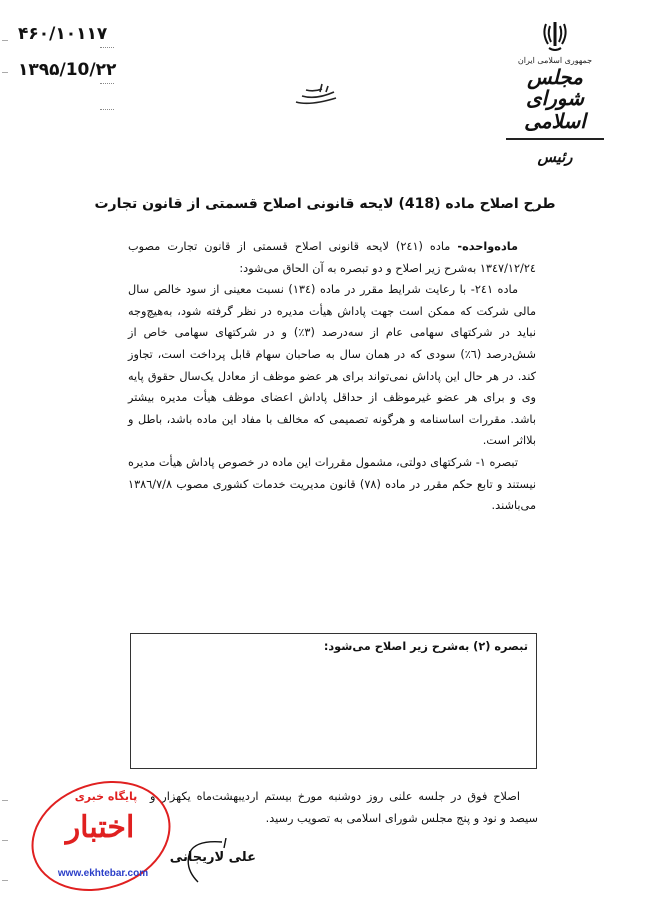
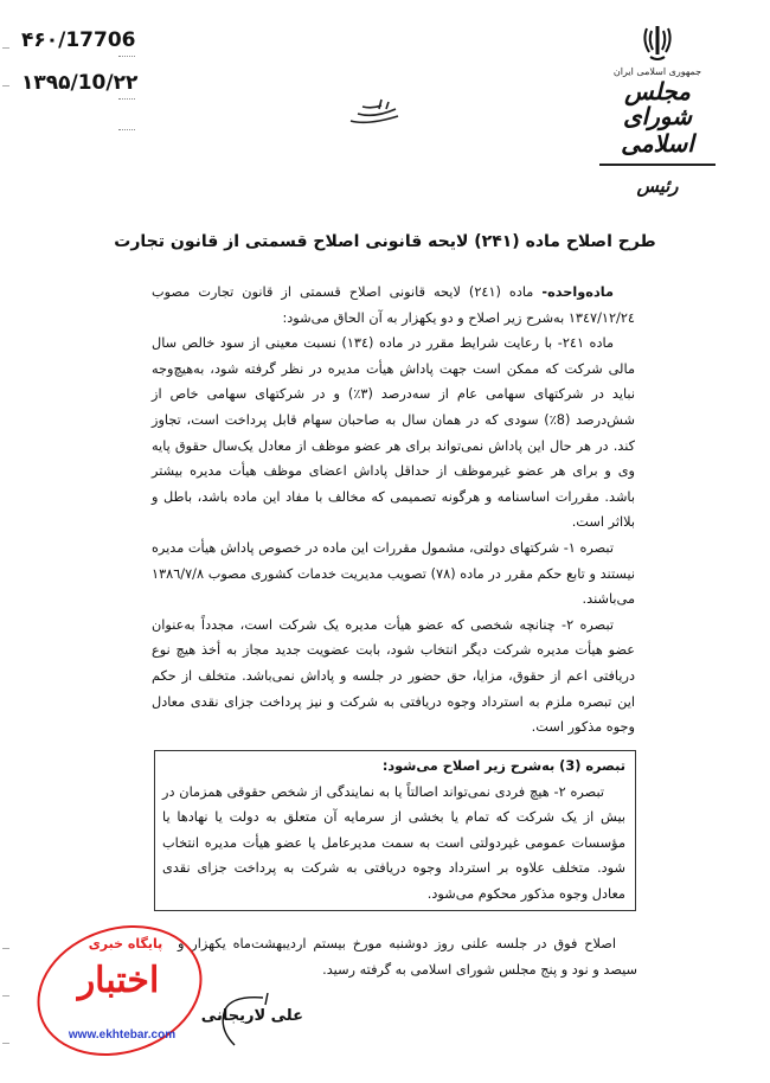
- ۴۶۰/۱۰۱۱۷
+ ۴۶۰/17706
  ۱۳۹۵/10/۲۲
  جمهوری اسلامی ایران
  مجلس شورای
  اسلامی
  رئیس
- طرح اصلاح ماده (418) لایحه قانونی اصلاح قسمتی از قانون تجارت
+ طرح اصلاح ماده (۲۴۱) لایحه قانونی اصلاح قسمتی از قانون تجارت
- ماده‌واحده- ماده (٢٤١) لایحه قانونی اصلاح قسمتی از قانون تجارت مصوب ١٣٤٧/١٢/٢٤ به‌شرح زیر اصلاح و دو تبصره به آن الحاق می‌شود:
+ ماده‌واحده- ماده (٢٤١) لایحه قانونی اصلاح قسمتی از قانون تجارت مصوب ١٣٤٧/١٢/٢٤ به‌شرح زیر اصلاح و دو یکهزار به آن الحاق می‌شود:
- ماده ٢٤١- با رعایت شرایط مقرر در ماده (١٣٤) نسبت معینی از سود خالص سال مالی شرکت که ممکن است جهت پاداش هیأت مدیره در نظر گرفته شود، به‌هیچ‌وجه نباید در شرکتهای سهامی عام از سه‌درصد (٣٪) و در شرکتهای سهامی خاص از شش‌درصد (٦٪) سودی که در همان سال به صاحبان سهام قابل پرداخت است، تجاوز کند. در هر حال این پاداش نمی‌تواند برای هر عضو موظف از معادل یک‌سال حقوق پایه وی و برای هر عضو غیرموظف از حداقل پاداش اعضای موظف هیأت مدیره بیشتر باشد. مقررات اساسنامه و هرگونه تصمیمی که مخالف با مفاد این ماده باشد، باطل و بلااثر است.
+ ماده ٢٤١- با رعایت شرایط مقرر در ماده (١٣٤) نسبت معینی از سود خالص سال مالی شرکت که ممکن است جهت پاداش هیأت مدیره در نظر گرفته شود، به‌هیچ‌وجه نباید در شرکتهای سهامی عام از سه‌درصد (٣٪) و در شرکتهای سهامی خاص از شش‌درصد (8٪) سودی که در همان سال به صاحبان سهام قابل پرداخت است، تجاوز کند. در هر حال این پاداش نمی‌تواند برای هر عضو موظف از معادل یک‌سال حقوق پایه وی و برای هر عضو غیرموظف از حداقل پاداش اعضای موظف هیأت مدیره بیشتر باشد. مقررات اساسنامه و هرگونه تصمیمی که مخالف با مفاد این ماده باشد، باطل و بلااثر است.
- تبصره ١- شرکتهای دولتی، مشمول مقررات این ماده در خصوص پاداش هیأت مدیره نیستند و تابع حکم مقرر در ماده (٧٨) قانون مدیریت خدمات کشوری مصوب ١٣٨٦/٧/٨ می‌باشند.
+ تبصره ١- شرکتهای دولتی، مشمول مقررات این ماده در خصوص پاداش هیأت مدیره نیستند و تابع حکم مقرر در ماده (٧٨) تصویب مدیریت خدمات کشوری مصوب ١٣٨٦/٧/٨ می‌باشند.
+ تبصره ٢- چنانچه شخصی که عضو هیأت مدیره یک شرکت است، مجدداً به‌عنوان عضو هیأت مدیره شرکت دیگر انتخاب شود، بابت عضویت جدید مجاز به أخذ هیچ نوع دریافتی اعم از حقوق، مزایا، حق حضور در جلسه و پاداش نمی‌باشد. متخلف از حکم این تبصره ملزم به استرداد وجوه دریافتی به شرکت و نیز پرداخت جزای نقدی معادل وجوه مذکور است.
- تبصره (٢) به‌شرح زیر اصلاح می‌شود:
+ تبصره (3) به‌شرح زیر اصلاح می‌شود:
+ تبصره ٢- هیچ فردی نمی‌تواند اصالتاً یا به نمایندگی از شخص حقوقی همزمان در بیش از یک شرکت که تمام یا بخشی از سرمایه آن متعلق به دولت یا نهادها یا مؤسسات عمومی غیردولتی است به سمت مدیرعامل یا عضو هیأت مدیره انتخاب شود. متخلف علاوه بر استرداد وجوه دریافتی به شرکت به پرداخت جزای نقدی معادل وجوه مذکور محکوم می‌شود.
- اصلاح فوق در جلسه علنی روز دوشنبه مورخ بیستم اردیبهشت‌ماه یکهزار و سیصد و نود و پنج مجلس شورای اسلامی به تصویب رسید.
+ اصلاح فوق در جلسه علنی روز دوشنبه مورخ بیستم اردیبهشت‌ماه یکهزار و سیصد و نود و پنج مجلس شورای اسلامی به گرفته رسید.
  علی لاریجانی
  پایگاه خبری
  اختبار
  www.ekhtebar.com
